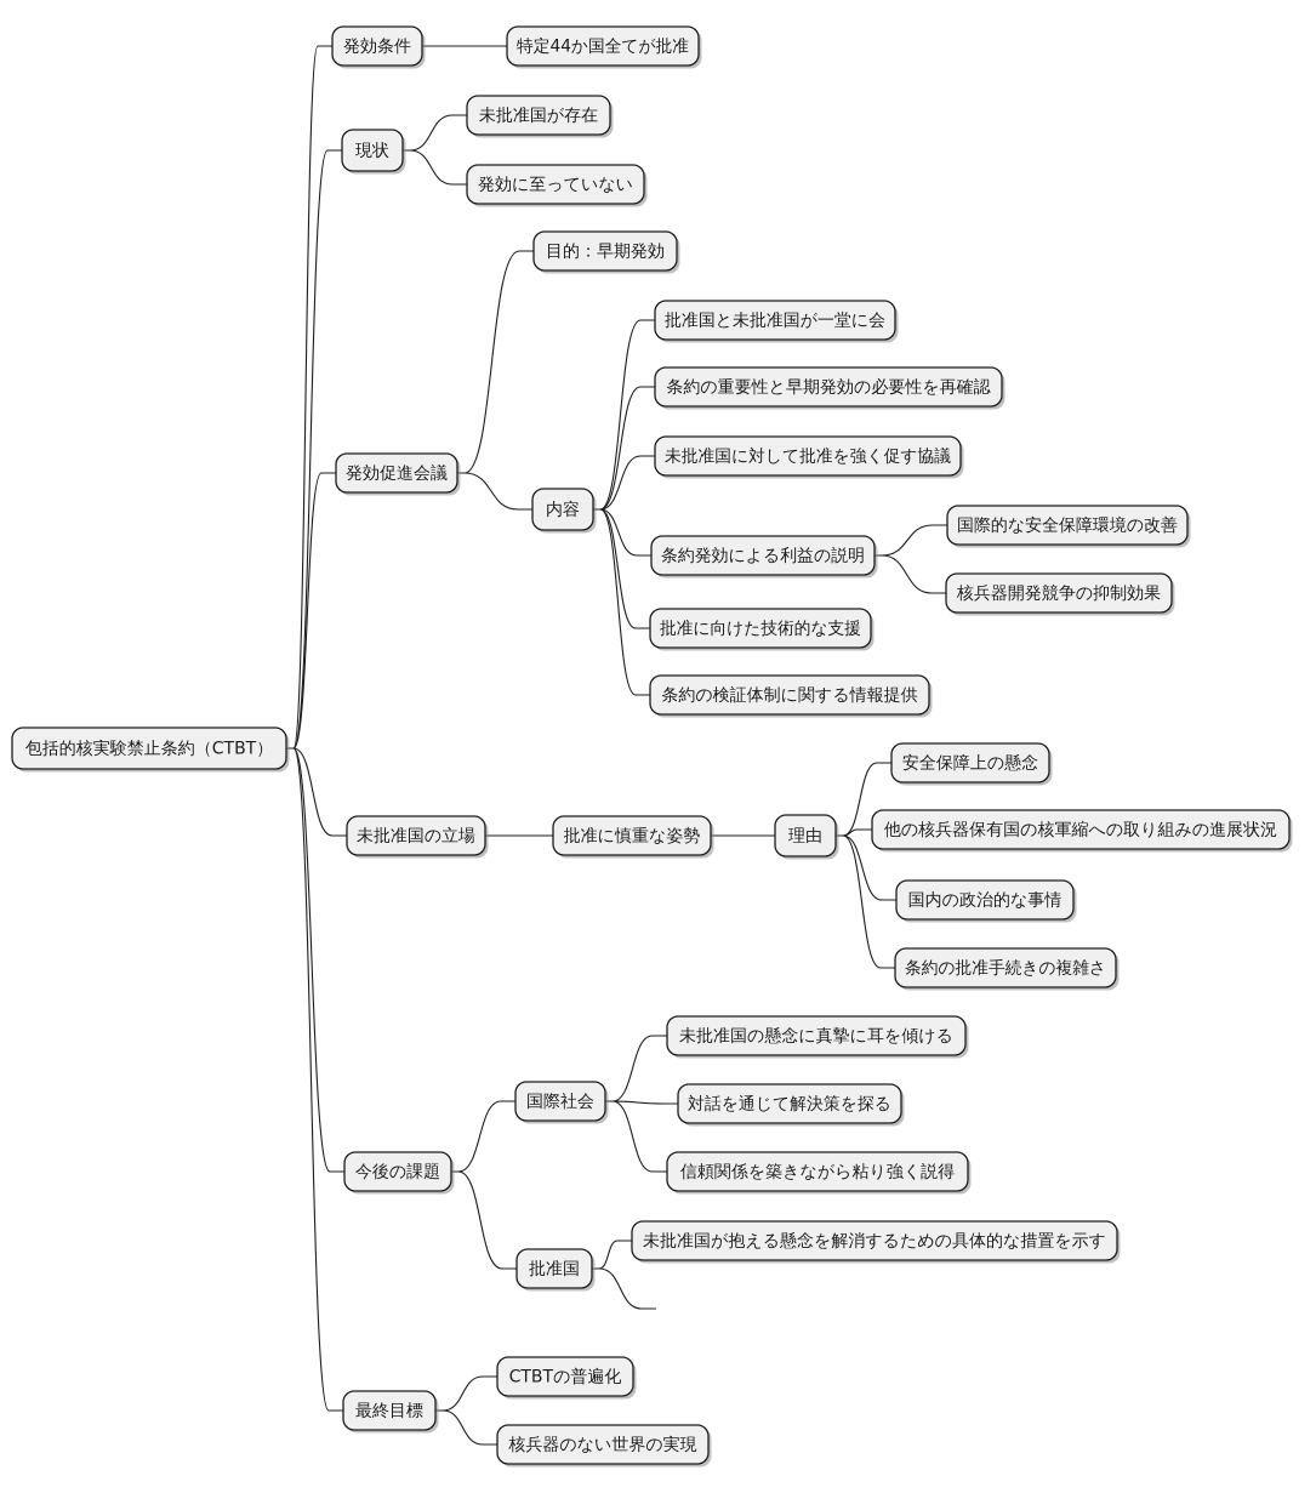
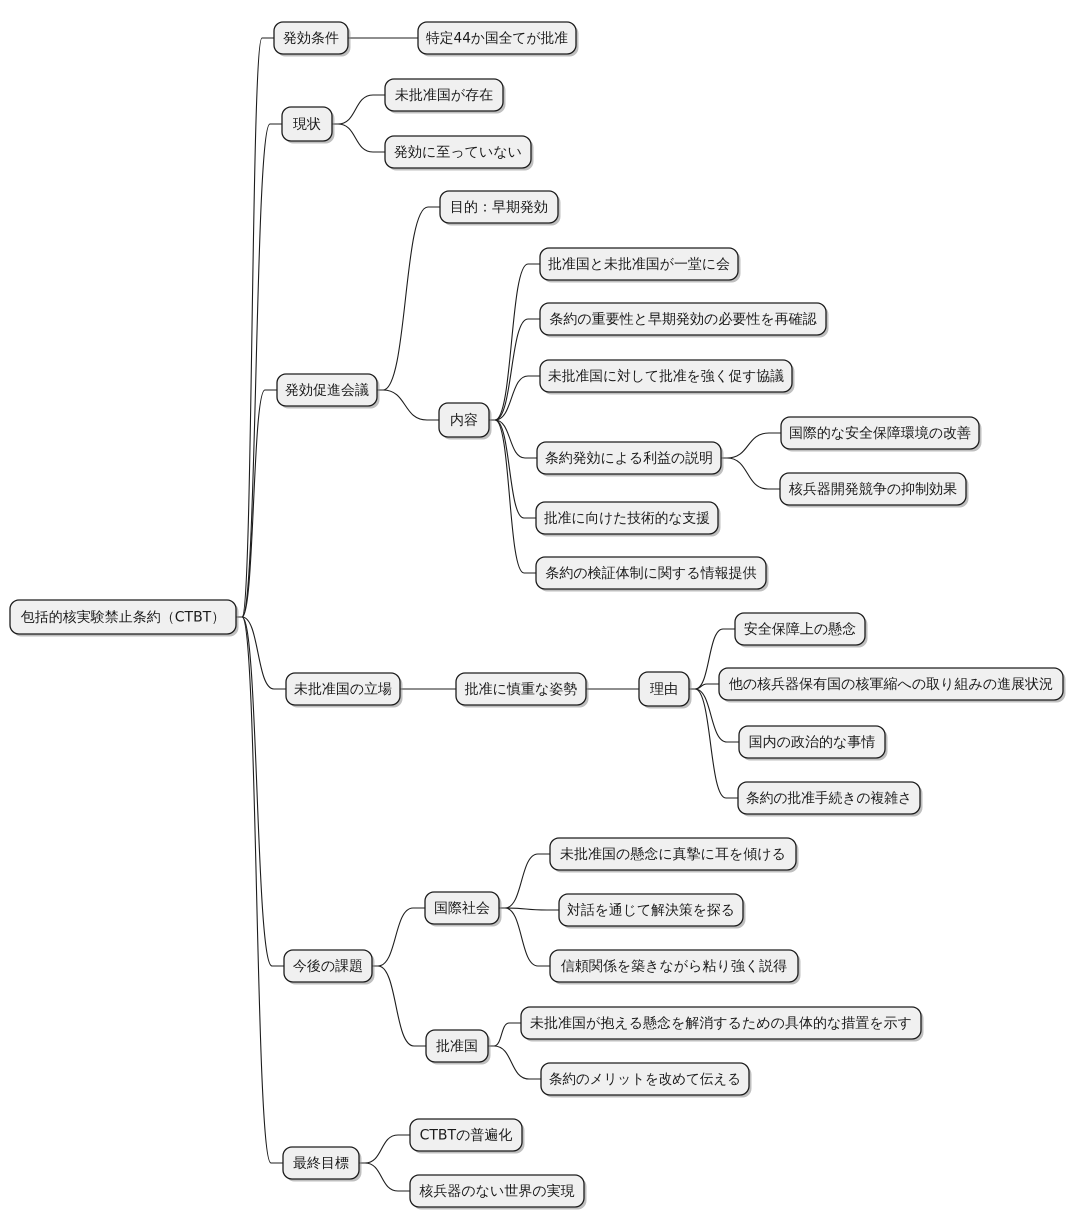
  包括的核実験禁止条約（CTBT）
  発効条件
  特定44か国全てが批准
  現状
  未批准国が存在
  発効に至っていない
  発効促進会議
  目的：早期発効
  内容
  批准国と未批准国が一堂に会
  条約の重要性と早期発効の必要性を再確認
  未批准国に対して批准を強く促す協議
  条約発効による利益の説明
  国際的な安全保障環境の改善
  核兵器開発競争の抑制効果
  批准に向けた技術的な支援
  条約の検証体制に関する情報提供
  未批准国の立場
  批准に慎重な姿勢
  理由
  安全保障上の懸念
  他の核兵器保有国の核軍縮への取り組みの進展状況
  国内の政治的な事情
  条約の批准手続きの複雑さ
  今後の課題
  国際社会
  未批准国の懸念に真摯に耳を傾ける
  対話を通じて解決策を探る
  信頼関係を築きながら粘り強く説得
  批准国
  未批准国が抱える懸念を解消するための具体的な措置を示す
+ 条約のメリットを改めて伝える
  最終目標
  CTBTの普遍化
  核兵器のない世界の実現
